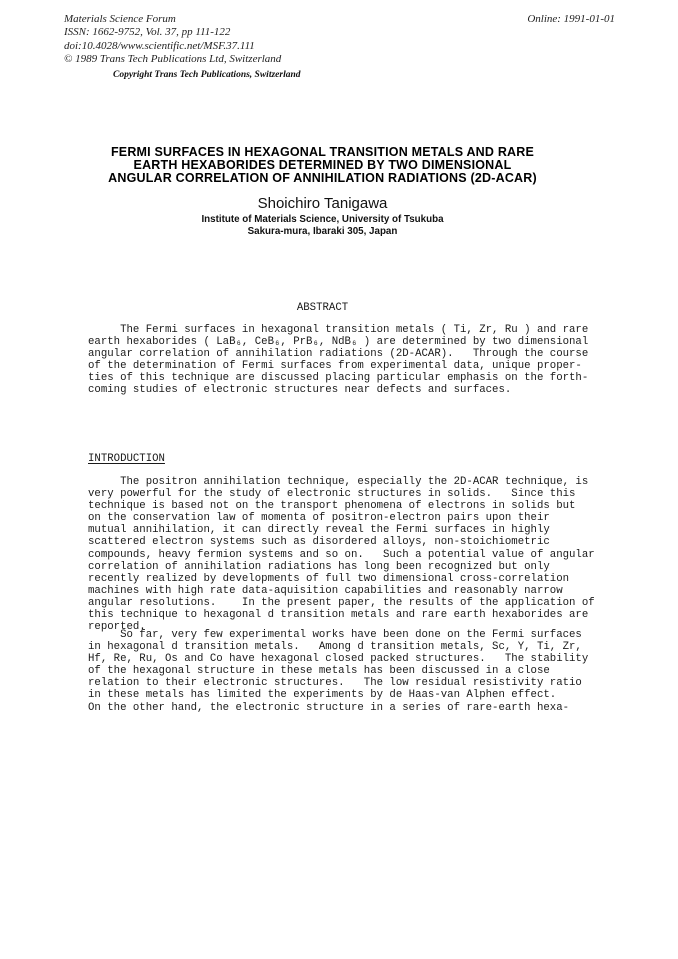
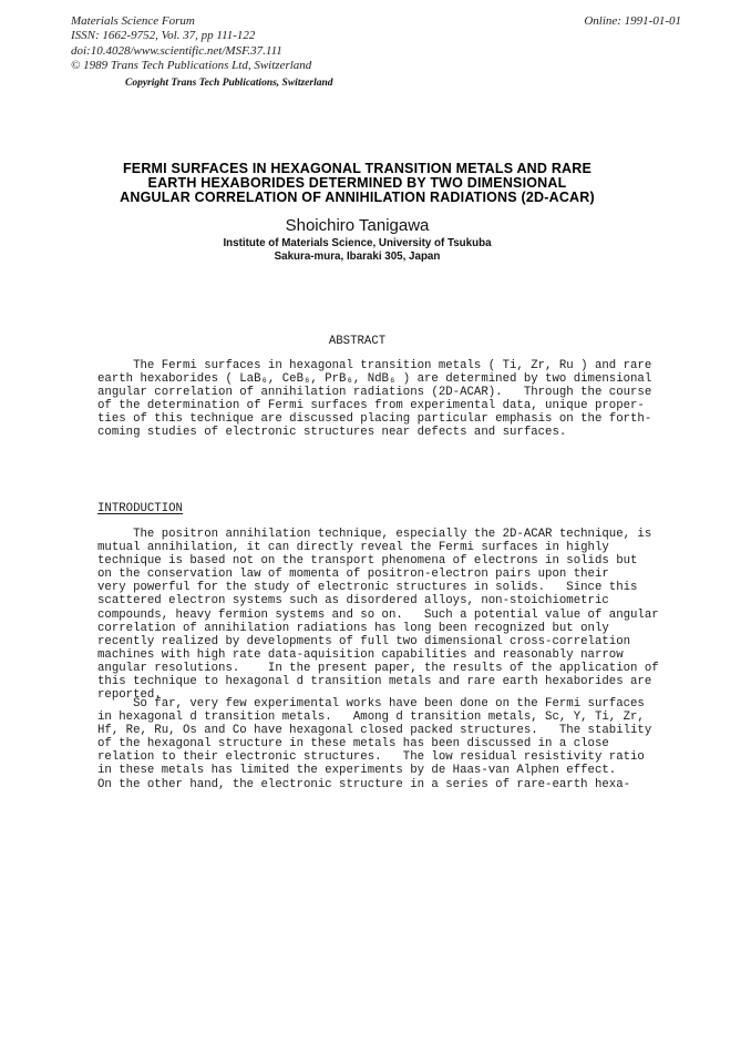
  Materials Science Forum
  ISSN: 1662-9752, Vol. 37, pp 111-122
  doi:10.4028/www.scientific.net/MSF.37.111
  © 1989 Trans Tech Publications Ltd, Switzerland
  Online: 1991-01-01
  Copyright Trans Tech Publications, Switzerland
  FERMI SURFACES IN HEXAGONAL TRANSITION METALS AND RARE
  EARTH HEXABORIDES DETERMINED BY TWO DIMENSIONAL
  ANGULAR CORRELATION OF ANNIHILATION RADIATIONS (2D-ACAR)
  Shoichiro Tanigawa
  Institute of Materials Science, University of Tsukuba
  Sakura-mura, Ibaraki 305, Japan
  ABSTRACT
  The Fermi surfaces in hexagonal transition metals ( Ti, Zr, Ru ) and rare
  earth hexaborides ( LaB₆, CeB₆, PrB₆, NdB₆ ) are determined by two dimensional
  angular correlation of annihilation radiations (2D-ACAR). Through the course
  of the determination of Fermi surfaces from experimental data, unique proper-
  ties of this technique are discussed placing particular emphasis on the forth-
  coming studies of electronic structures near defects and surfaces.
  INTRODUCTION
  The positron annihilation technique, especially the 2D-ACAR technique, is
- very powerful for the study of electronic structures in solids. Since this
+ mutual annihilation, it can directly reveal the Fermi surfaces in highly
  technique is based not on the transport phenomena of electrons in solids but
  on the conservation law of momenta of positron-electron pairs upon their
- mutual annihilation, it can directly reveal the Fermi surfaces in highly
+ very powerful for the study of electronic structures in solids. Since this
  scattered electron systems such as disordered alloys, non-stoichiometric
  compounds, heavy fermion systems and so on. Such a potential value of angular
  correlation of annihilation radiations has long been recognized but only
  recently realized by developments of full two dimensional cross-correlation
  machines with high rate data-aquisition capabilities and reasonably narrow
  angular resolutions. In the present paper, the results of the application of
  this technique to hexagonal d transition metals and rare earth hexaborides are
  reported.
  So far, very few experimental works have been done on the Fermi surfaces
  in hexagonal d transition metals. Among d transition metals, Sc, Y, Ti, Zr,
  Hf, Re, Ru, Os and Co have hexagonal closed packed structures. The stability
  of the hexagonal structure in these metals has been discussed in a close
  relation to their electronic structures. The low residual resistivity ratio
  in these metals has limited the experiments by de Haas-van Alphen effect.
  On the other hand, the electronic structure in a series of rare-earth hexa-
